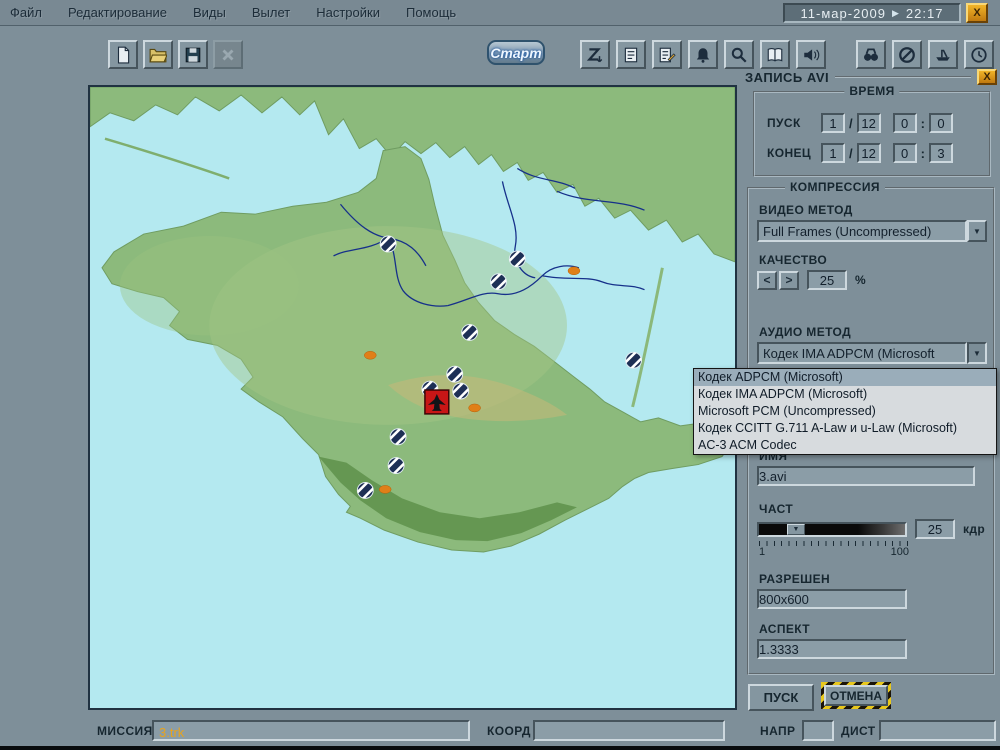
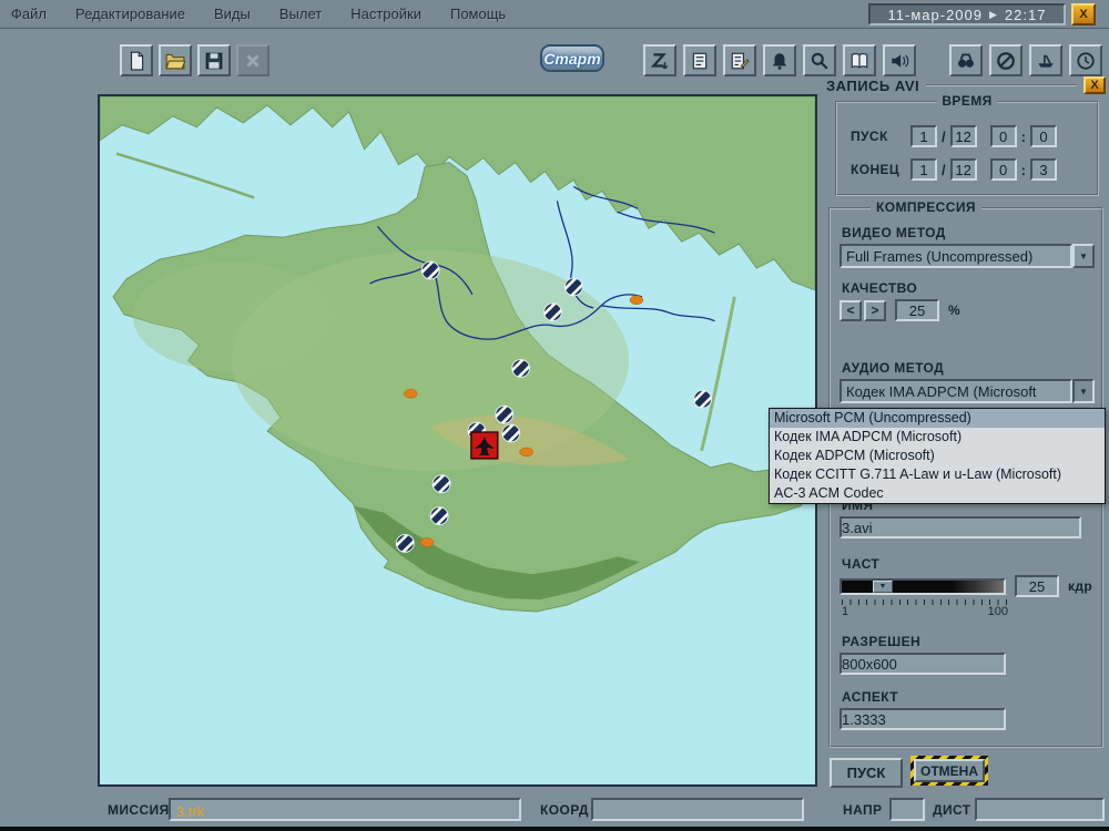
  Файл
  Редактирование
  Виды
  Вылет
  Настройки
  Помощь
  11-мар-2009
  ▶
  22:17
  X
  Старт
  ЗАПИСЬ AVI
  X
  ВРЕМЯ
  ПУСК
  1
  /
  12
  0
  :
  0
  КОНЕЦ
  1
  /
  12
  0
  :
  3
  КОМПРЕССИЯ
  ВИДЕО МЕТОД
  Full Frames (Uncompressed)
  ▼
  КАЧЕСТВО
  <
  >
  25
  %
  АУДИО МЕТОД
  Кодек IMA ADPCM (Microsoft
  ▼
  ИМЯ
  3.avi
  ЧАСТ
  25
  кдр
  1
  100
  РАЗРЕШЕН
  800x600
  АСПЕКТ
  1.3333
  ПУСК
  ОТМЕНА
- Кодек ADPCM (Microsoft)
+ Microsoft PCM (Uncompressed)
  Кодек IMA ADPCM (Microsoft)
- Microsoft PCM (Uncompressed)
+ Кодек ADPCM (Microsoft)
  Кодек CCITT G.711 A-Law и u-Law (Microsoft)
  AC-3 ACM Codec
  МИССИЯ
  3.trk
  КООРД
  НАПР
  ДИСТ
